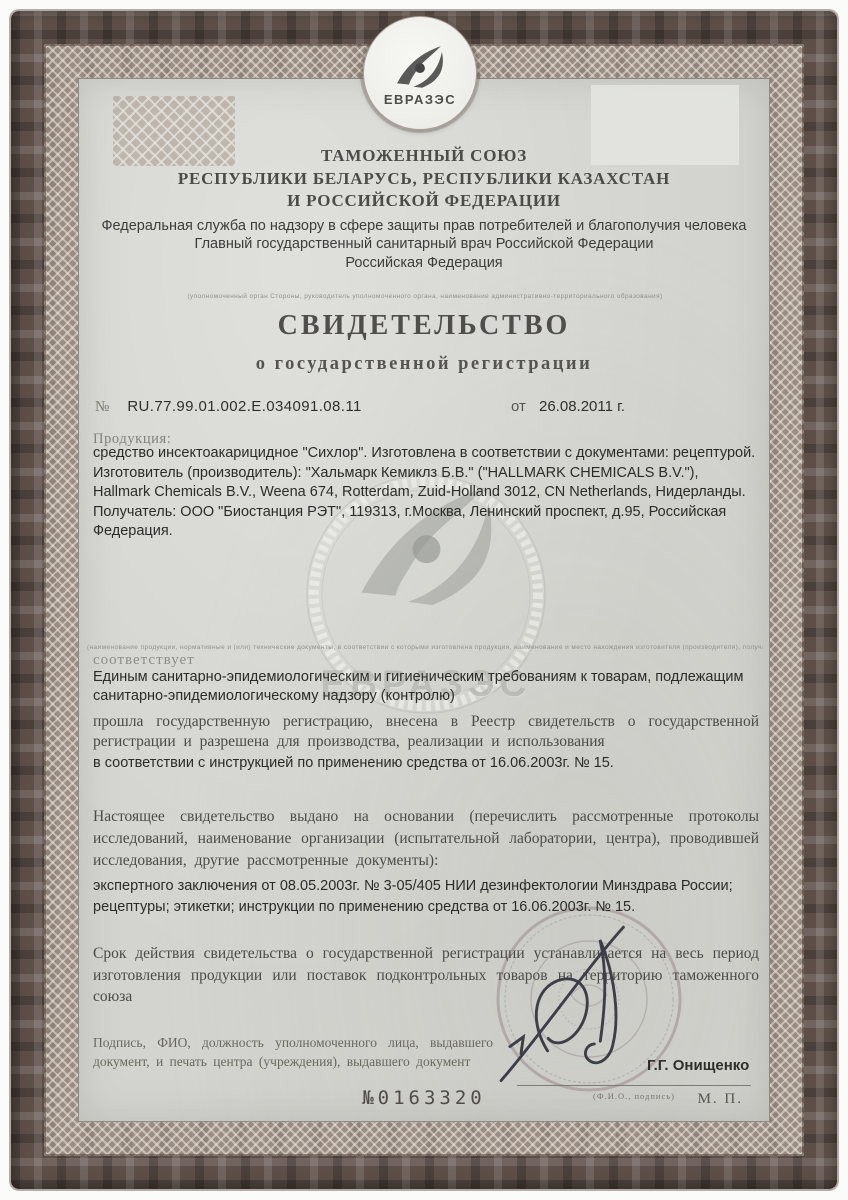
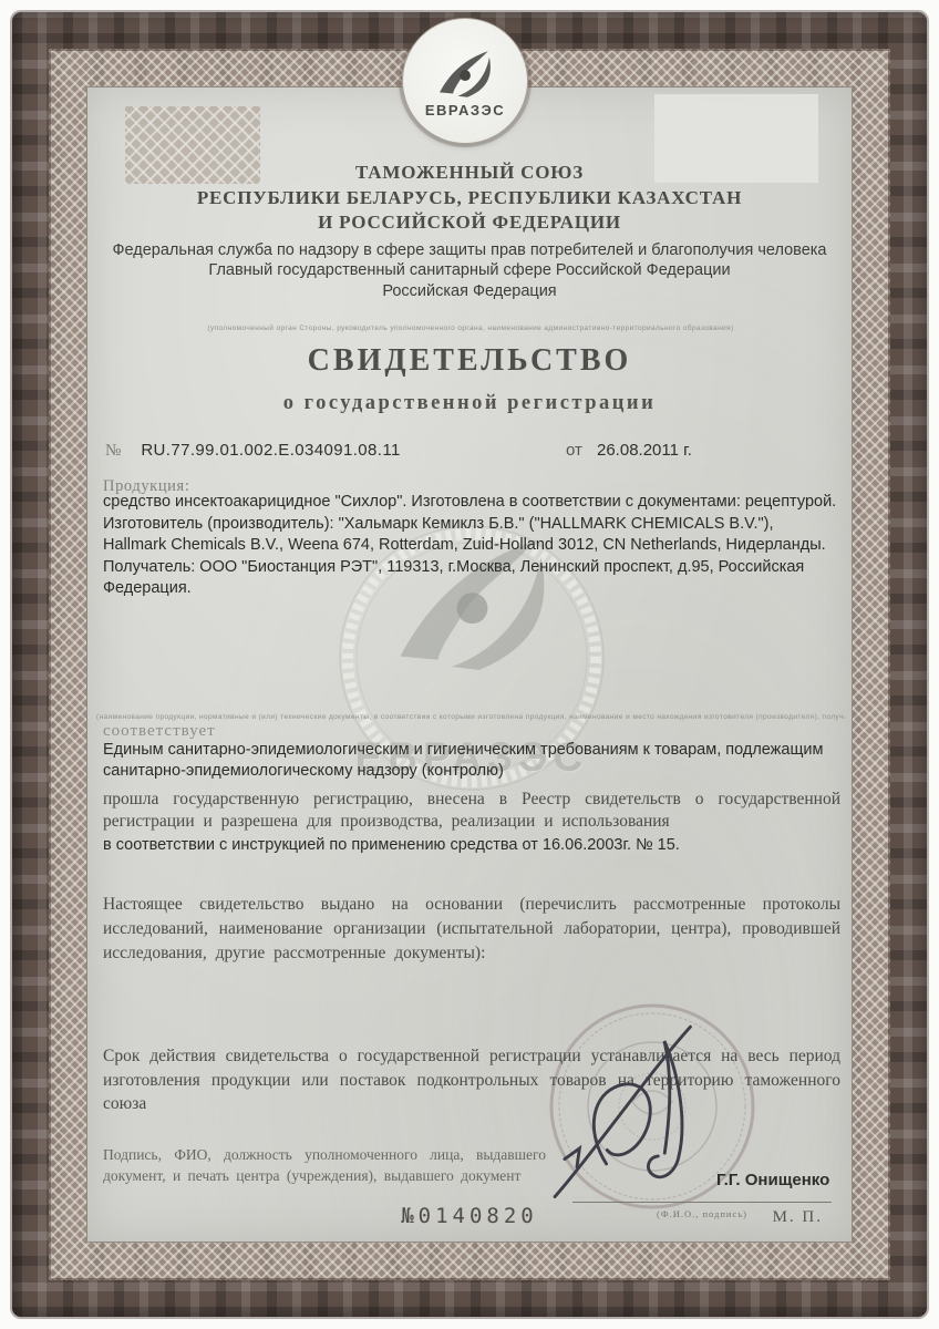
  ЕВРАЗЭС
  ТАМОЖЕННЫЙ СОЮЗ
  РЕСПУБЛИКИ БЕЛАРУСЬ, РЕСПУБЛИКИ КАЗАХСТАН
  И РОССИЙСКОЙ ФЕДЕРАЦИИ
  Федеральная служба по надзору в сфере защиты прав потребителей и благополучия человека
- Главный государственный санитарный врач Российской Федерации
+ Главный государственный санитарный сфере Российской Федерации
  Российская Федерация
  СВИДЕТЕЛЬСТВО
  о государственной регистрации
  № RU.77.99.01.002.E.034091.08.11
  от
  26.08.2011 г.
  Продукция:
  средство инсектоакарицидное "Сихлор". Изготовлена в соответствии с документами: рецептурой. Изготовитель (производитель): "Хальмарк Кемиклз Б.В." ("HALLMARK CHEMICALS B.V."), Hallmark Chemicals B.V., Weena 674, Rotterdam, Zuid-Holland 3012, CN Netherlands, Нидерланды. Получатель: ООО "Биостанция РЭТ", 119313, г.Москва, Ленинский проспект, д.95, Российская Федерация.
  соответствует
  Единым санитарно-эпидемиологическим и гигиеническим требованиям к товарам, подлежащим санитарно-эпидемиологическому надзору (контролю)
  прошла государственную регистрацию, внесена в Реестр свидетельств о государственной регистрации и разрешена для производства, реализации и использования
  в соответствии с инструкцией по применению средства от 16.06.2003г. № 15.
  Настоящее свидетельство выдано на основании (перечислить рассмотренные протоколы исследований, наименование организации (испытательной лаборатории, центра), проводившей исследования, другие рассмотренные документы):
- экспертного заключения от 08.05.2003г. № 3-05/405 НИИ дезинфектологии Минздрава России; рецептуры; этикетки; инструкции по применению средства от 16.06.2003г. № 15.
  Срок действия свидетельства о государственной регистрации устанавлиается на весь период изготовления продукции или поставок подконтрольных товаров на территорию таможенного союза
  Подпись, ФИО, должность уполномоченного лица, выдавшего документ, и печать центра (учреждения), выдавшего документ
  Г.Г. Онищенко
  (Ф.И.О., подпись)
- №0163320
+ №0140820
  М. П.
  ЕВРАЗЭС
